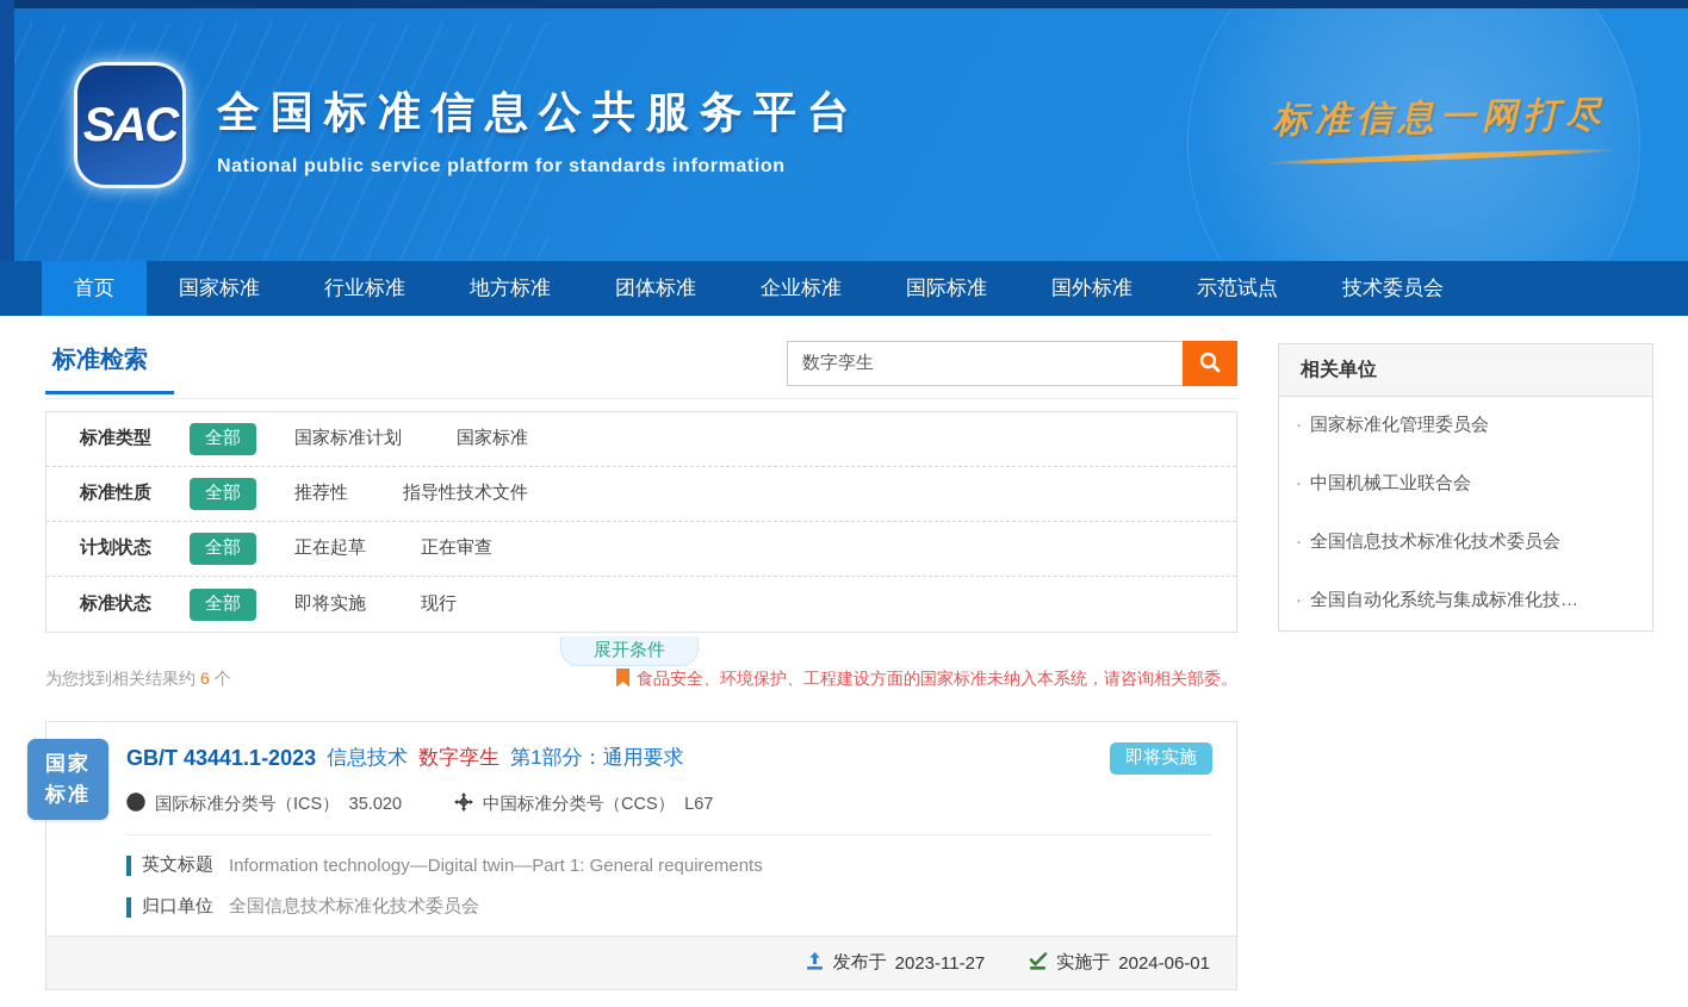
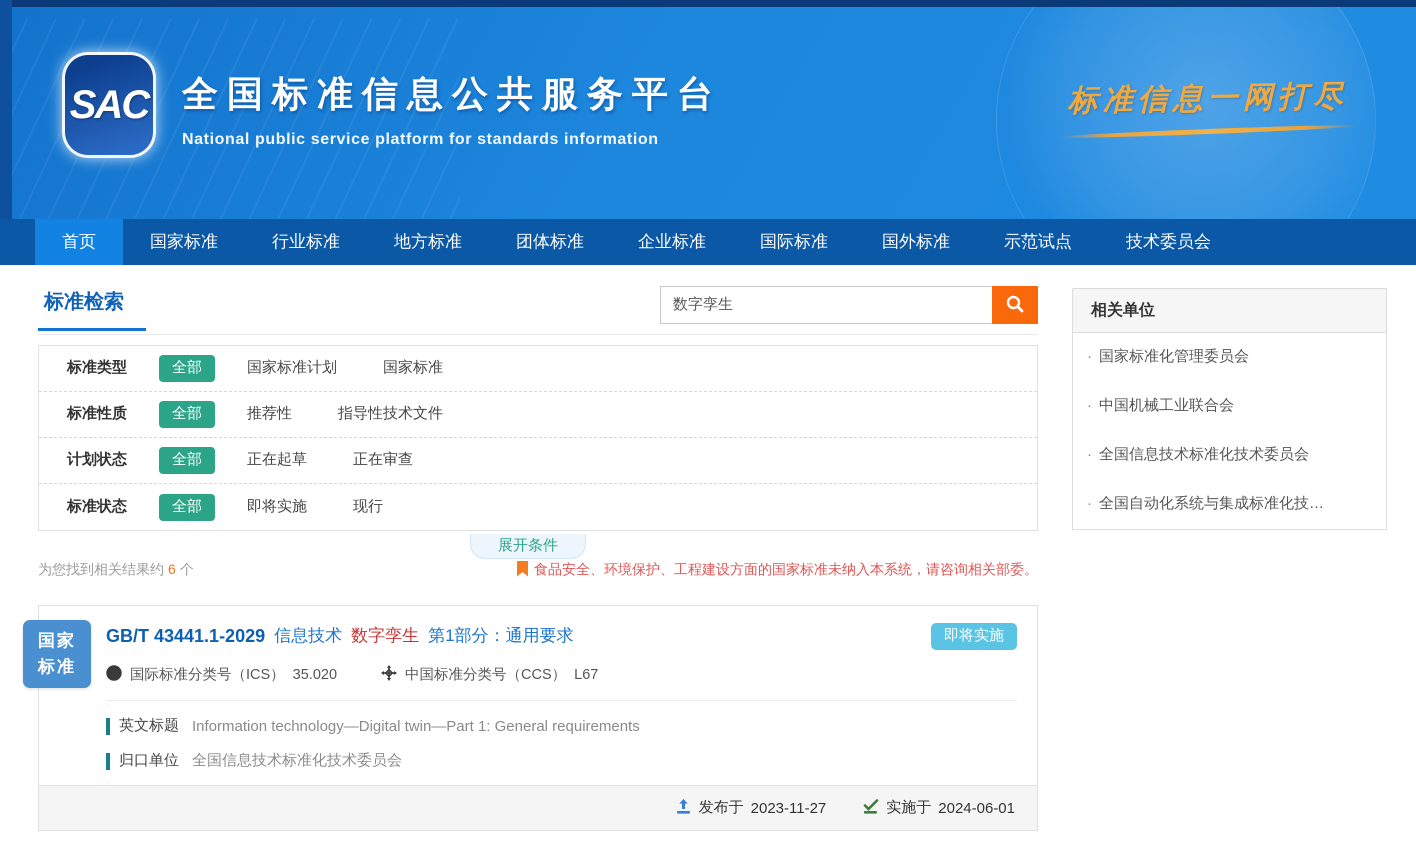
  SAC
  全国标准信息公共服务平台
  National public service platform for standards information
  标准信息一网打尽
  首页
  国家标准
  行业标准
  地方标准
  团体标准
  企业标准
  国际标准
  国外标准
  示范试点
  技术委员会
  标准检索
  数字孪生
  标准类型
  全部
  国家标准计划
  国家标准
  标准性质
  全部
  推荐性
  指导性技术文件
  计划状态
  全部
  正在起草
  正在审查
  标准状态
  全部
  即将实施
  现行
  展开条件
  为您找到相关结果约 6 个
  食品安全、环境保护、工程建设方面的国家标准未纳入本系统，请咨询相关部委。
  国家
  标准
- GB/T 43441.1-2023
+ GB/T 43441.1-2029
  信息技术
  数字孪生
  第1部分：通用要求
  即将实施
  国际标准分类号（ICS）
  35.020
  中国标准分类号（CCS）
  L67
  英文标题
  Information technology—Digital twin—Part 1: General requirements
  归口单位
  全国信息技术标准化技术委员会
  发布于
  2023-11-27
  实施于
  2024-06-01
  相关单位
  · 国家标准化管理委员会
  · 中国机械工业联合会
  · 全国信息技术标准化技术委员会
  · 全国自动化系统与集成标准化技…
